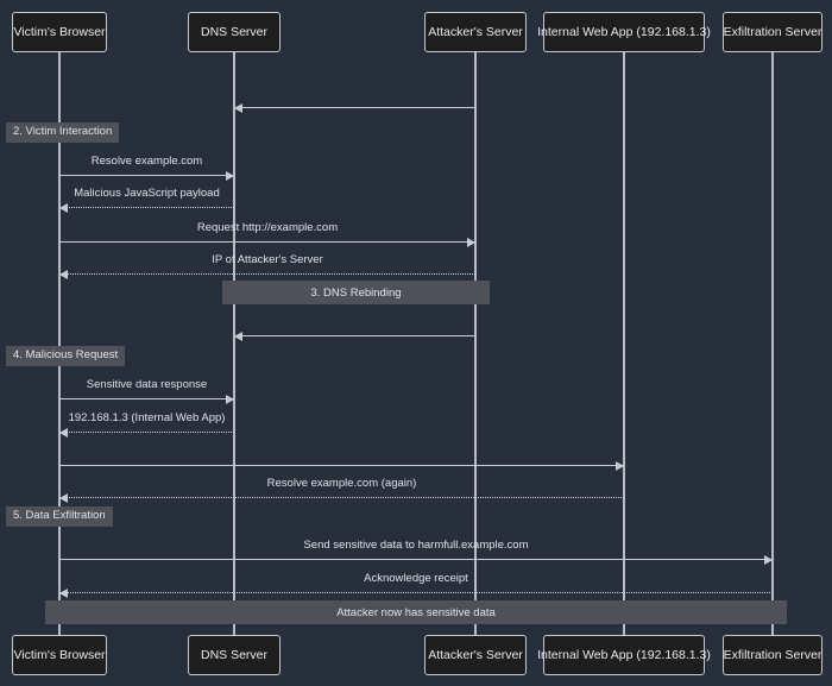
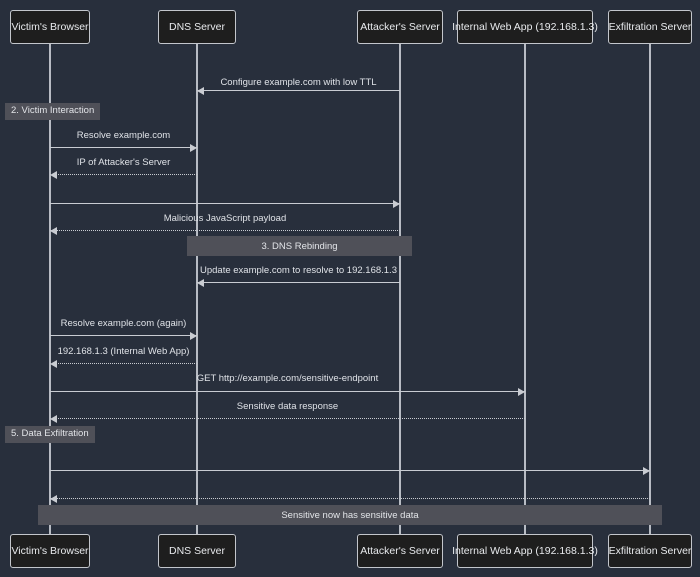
  Victim's Browser
  DNS Server
  Attacker's Server
  Internal Web App (192.168.1.3)
  Exfiltration Server
  Victim's Browser
  DNS Server
  Attacker's Server
  Internal Web App (192.168.1.3)
  Exfiltration Server
  2. Victim Interaction
  3. DNS Rebinding
- 4. Malicious Request
  5. Data Exfiltration
+ Configure example.com with low TTL
  Resolve example.com
- Malicious JavaScript payload
+ IP of Attacker's Server
- Request http://example.com
- IP of Attacker's Server
+ Malicious JavaScript payload
+ Update example.com to resolve to 192.168.1.3
- Sensitive data response
+ Resolve example.com (again)
  192.168.1.3 (Internal Web App)
+ GET http://example.com/sensitive-endpoint
- Resolve example.com (again)
+ Sensitive data response
- Send sensitive data to harmfull.example.com
- Acknowledge receipt
- Attacker now has sensitive data
+ Sensitive now has sensitive data
